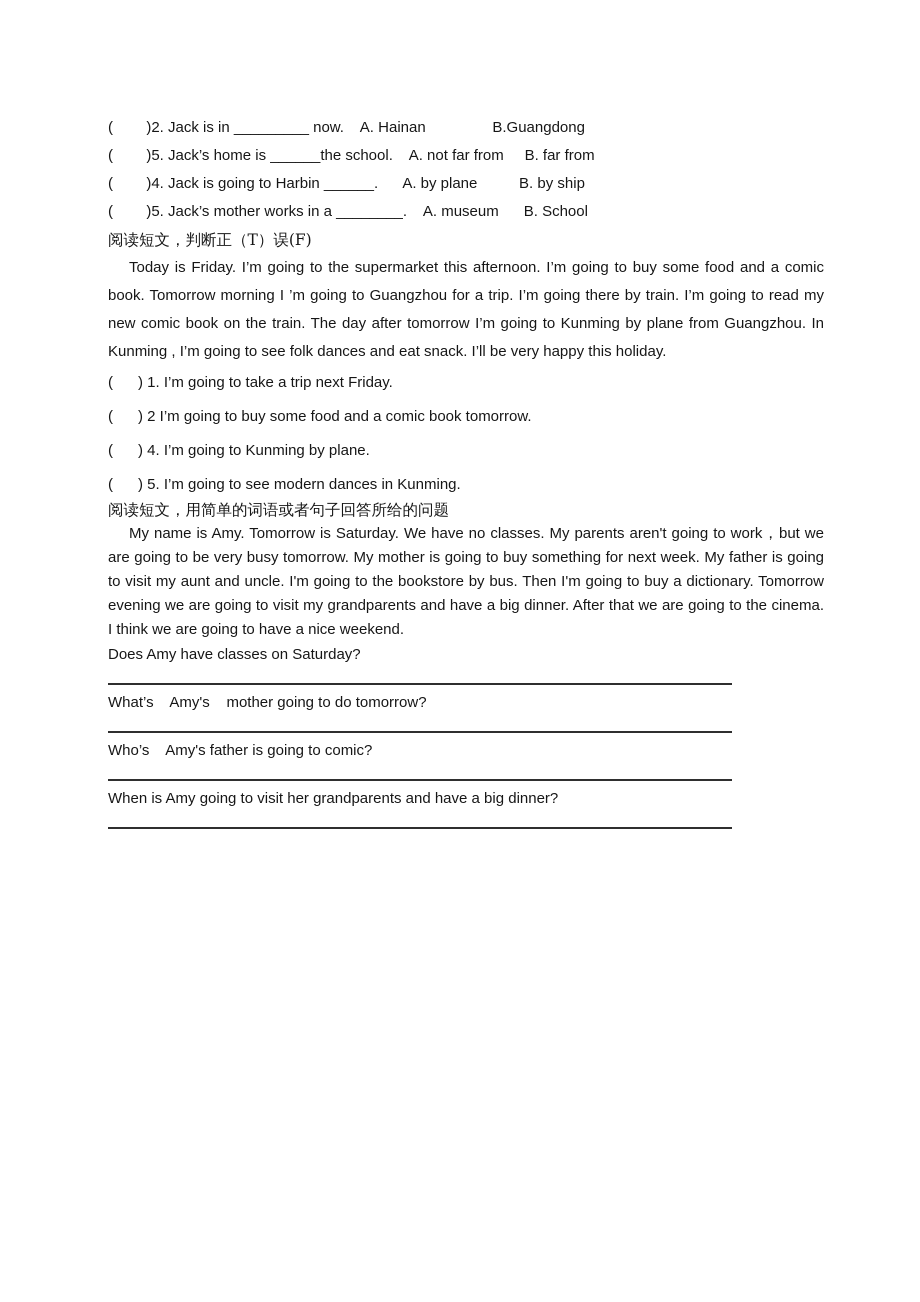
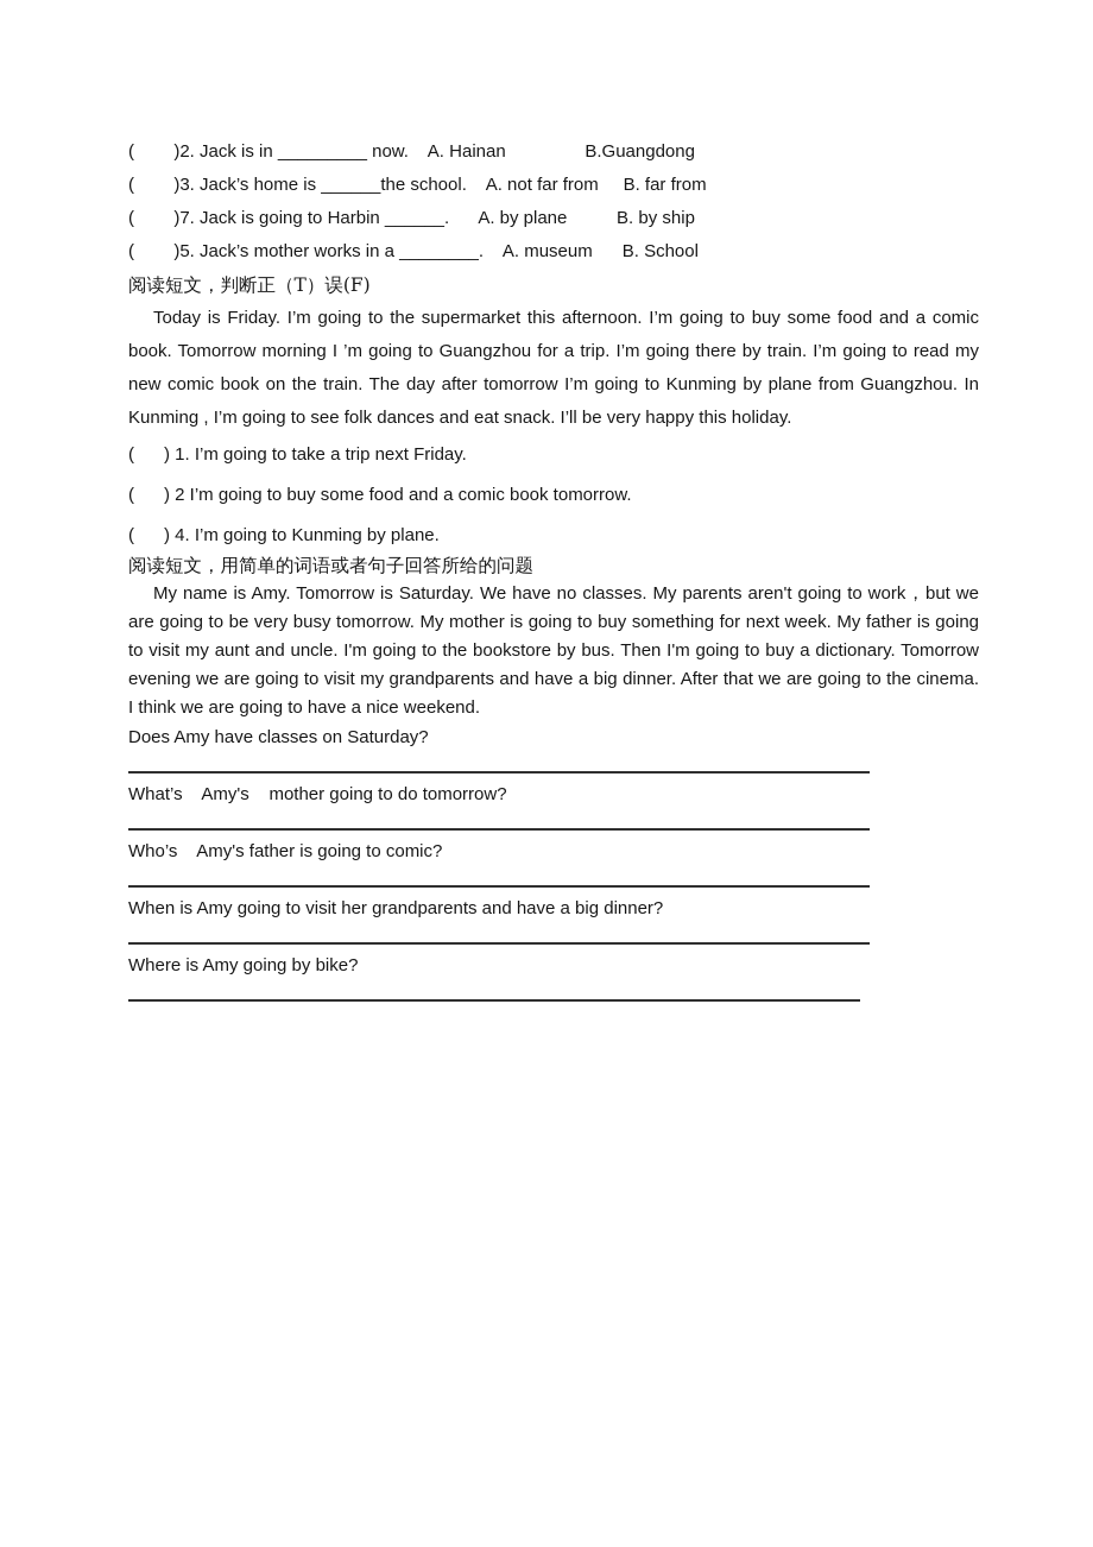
  ( )2. Jack is in _________ now. A. Hainan B.Guangdong
- ( )5. Jack’s home is ______the school. A. not far from B. far from
+ ( )3. Jack’s home is ______the school. A. not far from B. far from
- ( )4. Jack is going to Harbin ______. A. by plane B. by ship
+ ( )7. Jack is going to Harbin ______. A. by plane B. by ship
  ( )5. Jack’s mother works in a ________. A. museum B. School
  阅读短文，判断正（T）误(F)
  Today is Friday. I’m going to the supermarket this afternoon. I’m going to buy some food and a comic book. Tomorrow morning I ’m going to Guangzhou for a trip. I’m going there by train. I’m going to read my new comic book on the train. The day after tomorrow I’m going to Kunming by plane from Guangzhou. In Kunming , I’m going to see folk dances and eat snack. I’ll be very happy this holiday.
  ( ) 1. I’m going to take a trip next Friday.
  ( ) 2 I’m going to buy some food and a comic book tomorrow.
  ( ) 4. I’m going to Kunming by plane.
- ( ) 5. I’m going to see modern dances in Kunming.
  阅读短文，用简单的词语或者句子回答所给的问题
  My name is Amy. Tomorrow is Saturday. We have no classes. My parents aren't going to work，but we are going to be very busy tomorrow. My mother is going to buy something for next week. My father is going to visit my aunt and uncle. I'm going to the bookstore by bus. Then I'm going to buy a dictionary. Tomorrow evening we are going to visit my grandparents and have a big dinner. After that we are going to the cinema. I think we are going to have a nice weekend.
  Does Amy have classes on Saturday?
  What’s Amy's mother going to do tomorrow?
  Who’s Amy's father is going to comic?
  When is Amy going to visit her grandparents and have a big dinner?
+ Where is Amy going by bike?
